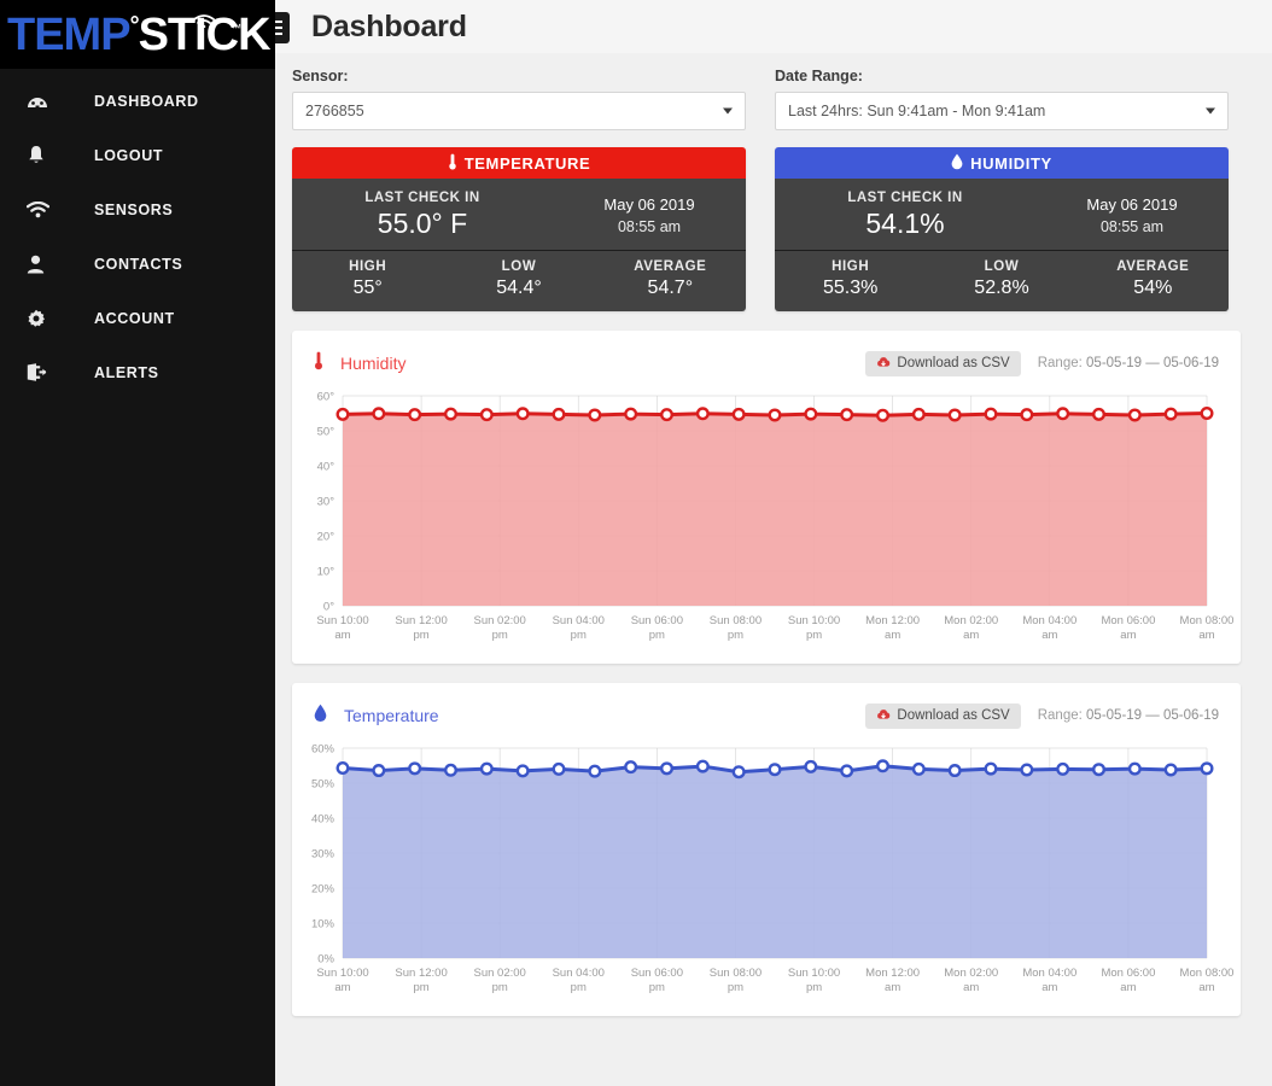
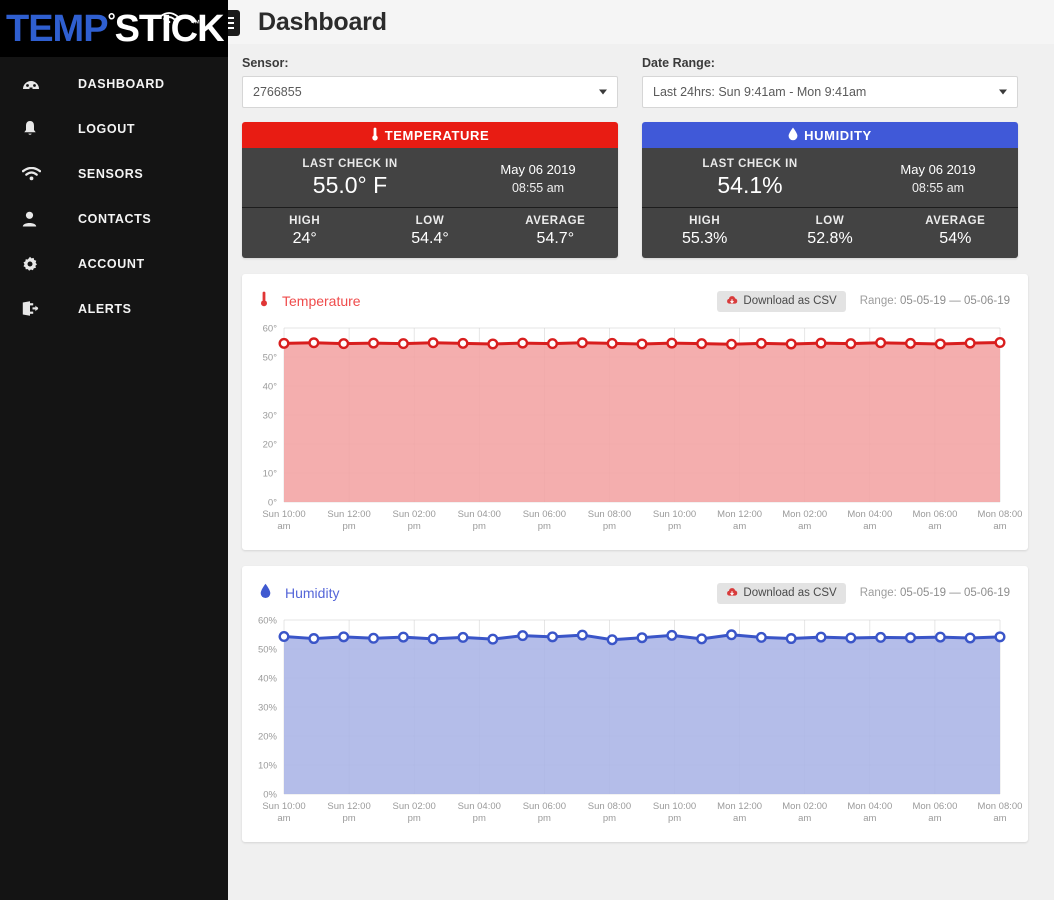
  TEMP°STICK
  ™
  DASHBOARD
  LOGOUT
  SENSORS
  CONTACTS
  ACCOUNT
  ALERTS
  Dashboard
  Sensor:
  2766855
  Date Range:
  Last 24hrs: Sun 9:41am - Mon 9:41am
  TEMPERATURE
  LAST CHECK IN
  55.0° F
  May 06 2019
  08:55 am
  HIGH
- 55°
+ 24°
  LOW
  54.4°
  AVERAGE
  54.7°
  HUMIDITY
  LAST CHECK IN
  54.1%
  May 06 2019
  08:55 am
  HIGH
  55.3%
  LOW
  52.8%
  AVERAGE
  54%
- Humidity
+ Temperature
  Download as CSV
  Range: 05-05-19 — 05-06-19
  0°
  10°
  20°
  30°
  40°
  50°
  60°
  Sun 10:00
  am
  Sun 12:00
  pm
  Sun 02:00
  pm
  Sun 04:00
  pm
  Sun 06:00
  pm
  Sun 08:00
  pm
  Sun 10:00
  pm
  Mon 12:00
  am
  Mon 02:00
  am
  Mon 04:00
  am
  Mon 06:00
  am
  Mon 08:00
  am
- Temperature
+ Humidity
  Download as CSV
  Range: 05-05-19 — 05-06-19
  0%
  10%
  20%
  30%
  40%
  50%
  60%
  Sun 10:00
  am
  Sun 12:00
  pm
  Sun 02:00
  pm
  Sun 04:00
  pm
  Sun 06:00
  pm
  Sun 08:00
  pm
  Sun 10:00
  pm
  Mon 12:00
  am
  Mon 02:00
  am
  Mon 04:00
  am
  Mon 06:00
  am
  Mon 08:00
  am
